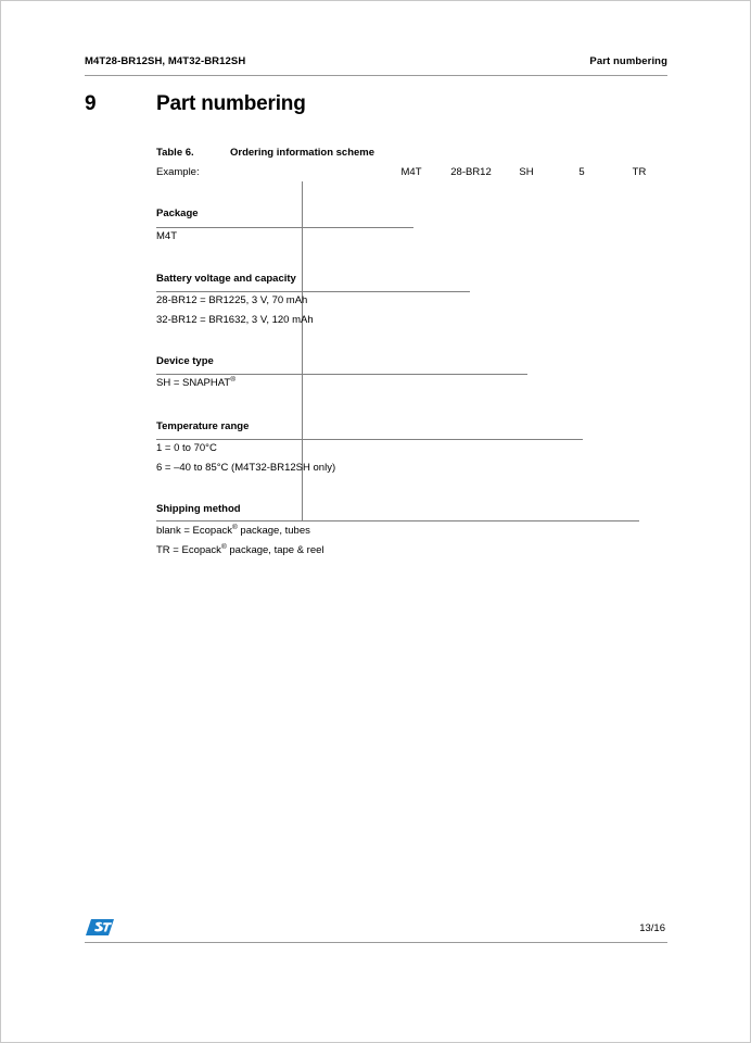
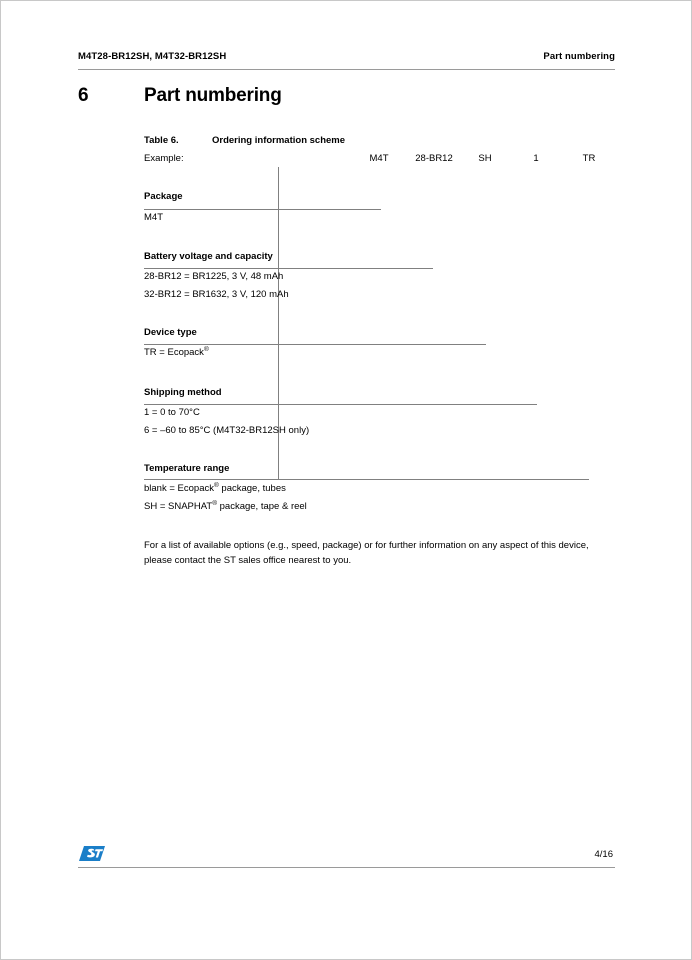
  M4T28-BR12SH, M4T32-BR12SH
  Part numbering
- 9
+ 6
  Part numbering
  Table 6. Ordering information scheme
  Example:
  M4T
  28-BR12
  SH
- 5
+ 1
  TR
  Package
  M4T
  Battery voltage and capacity
- 28-BR12 = BR1225, 3 V, 70 mAh
+ 28-BR12 = BR1225, 3 V, 48 mAh
  32-BR12 = BR1632, 3 V, 120 mAh
  Device type
- SH = SNAPHAT
+ TR = Ecopack
- Temperature range
+ Shipping method
  1 = 0 to 70°C
- 6 = –40 to 85°C (M4T32-BR12SH only)
+ 6 = –60 to 85°C (M4T32-BR12SH only)
- Shipping method
+ Temperature range
  blank = Ecopack package, tubes
- TR = Ecopack package, tape & reel
+ SH = SNAPHAT package, tape & reel
+ For a list of available options (e.g., speed, package) or for further information on any aspect of this device, please contact the ST sales office nearest to you.
- 13/16
+ 4/16
